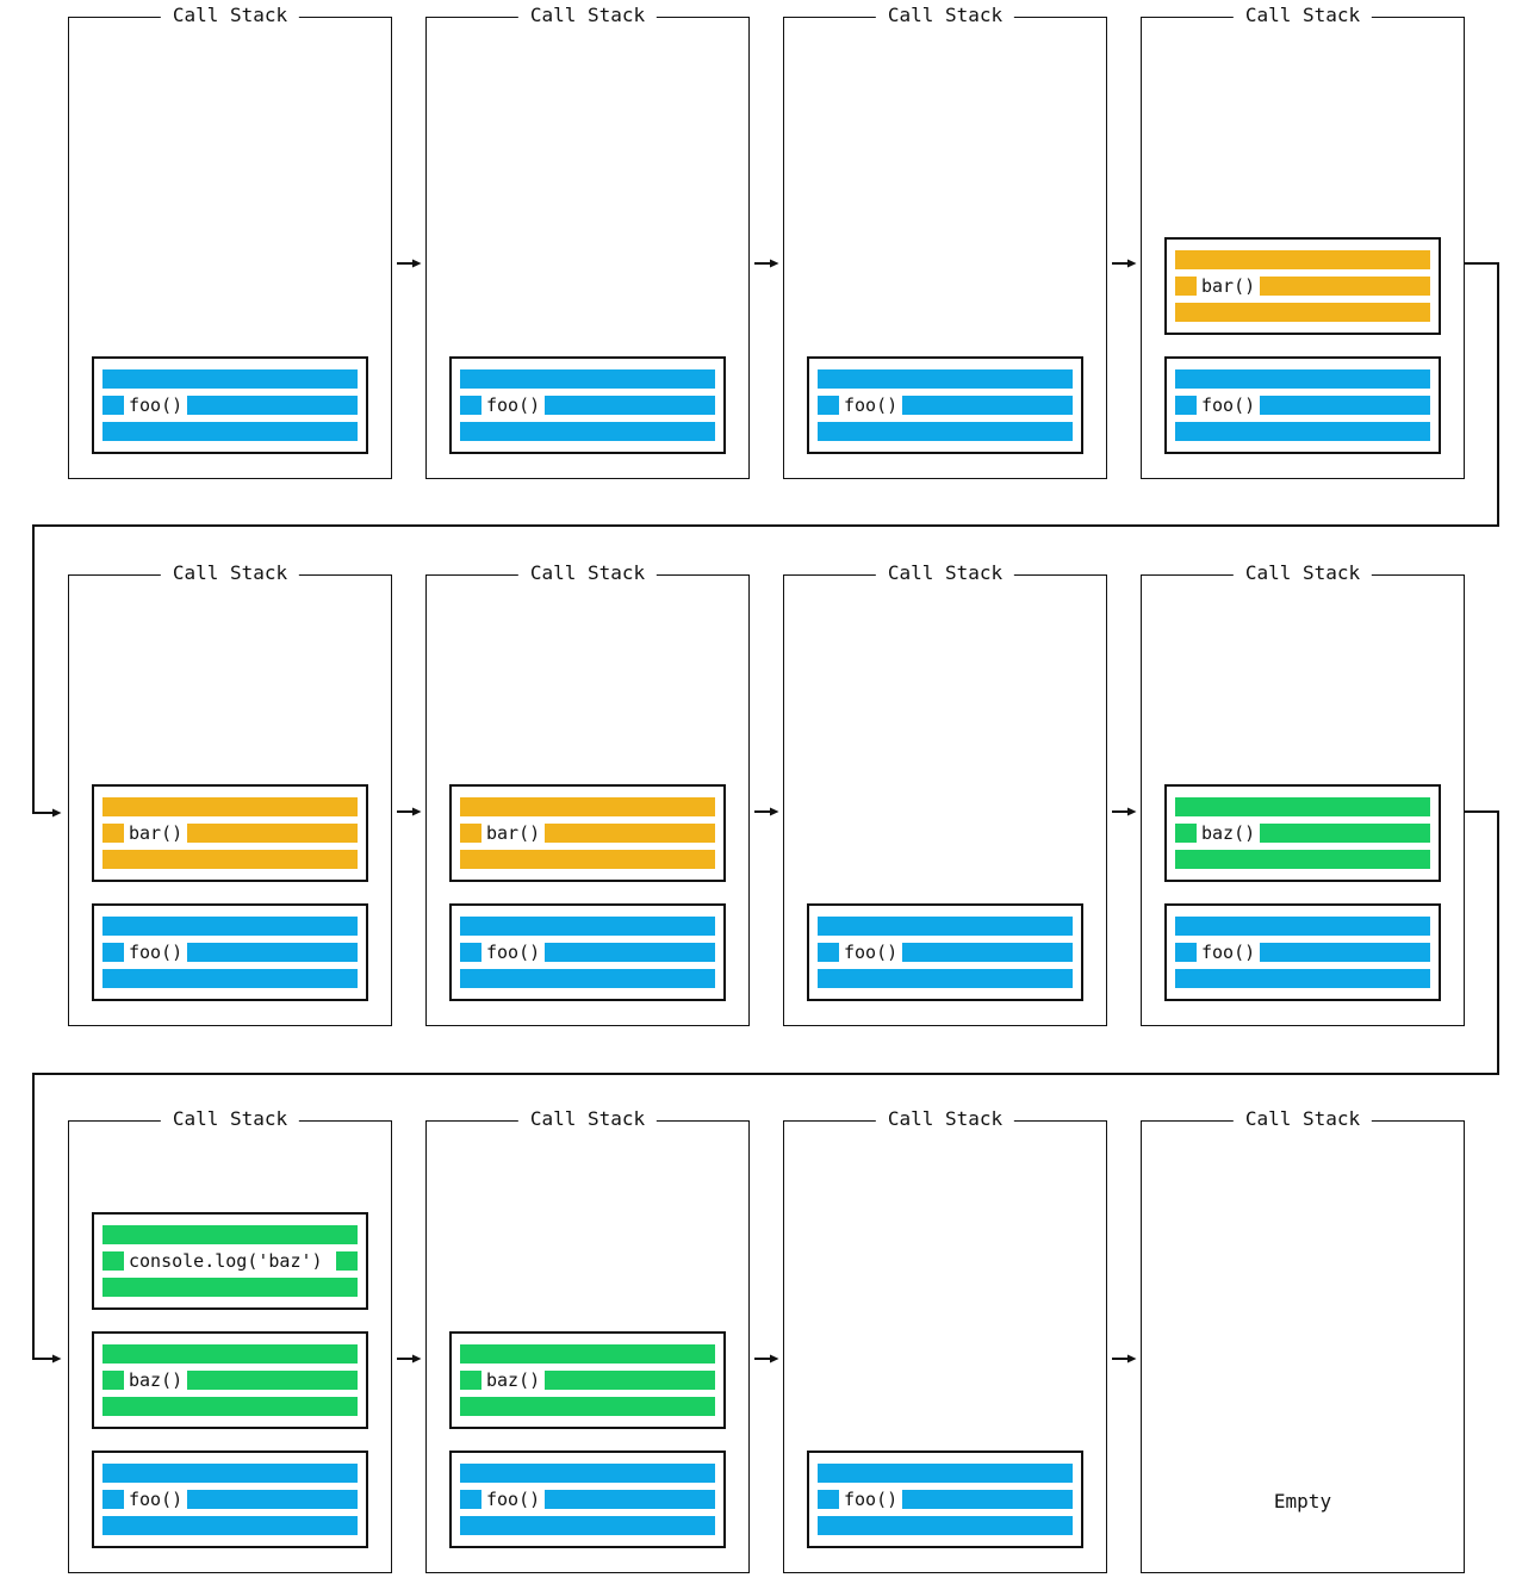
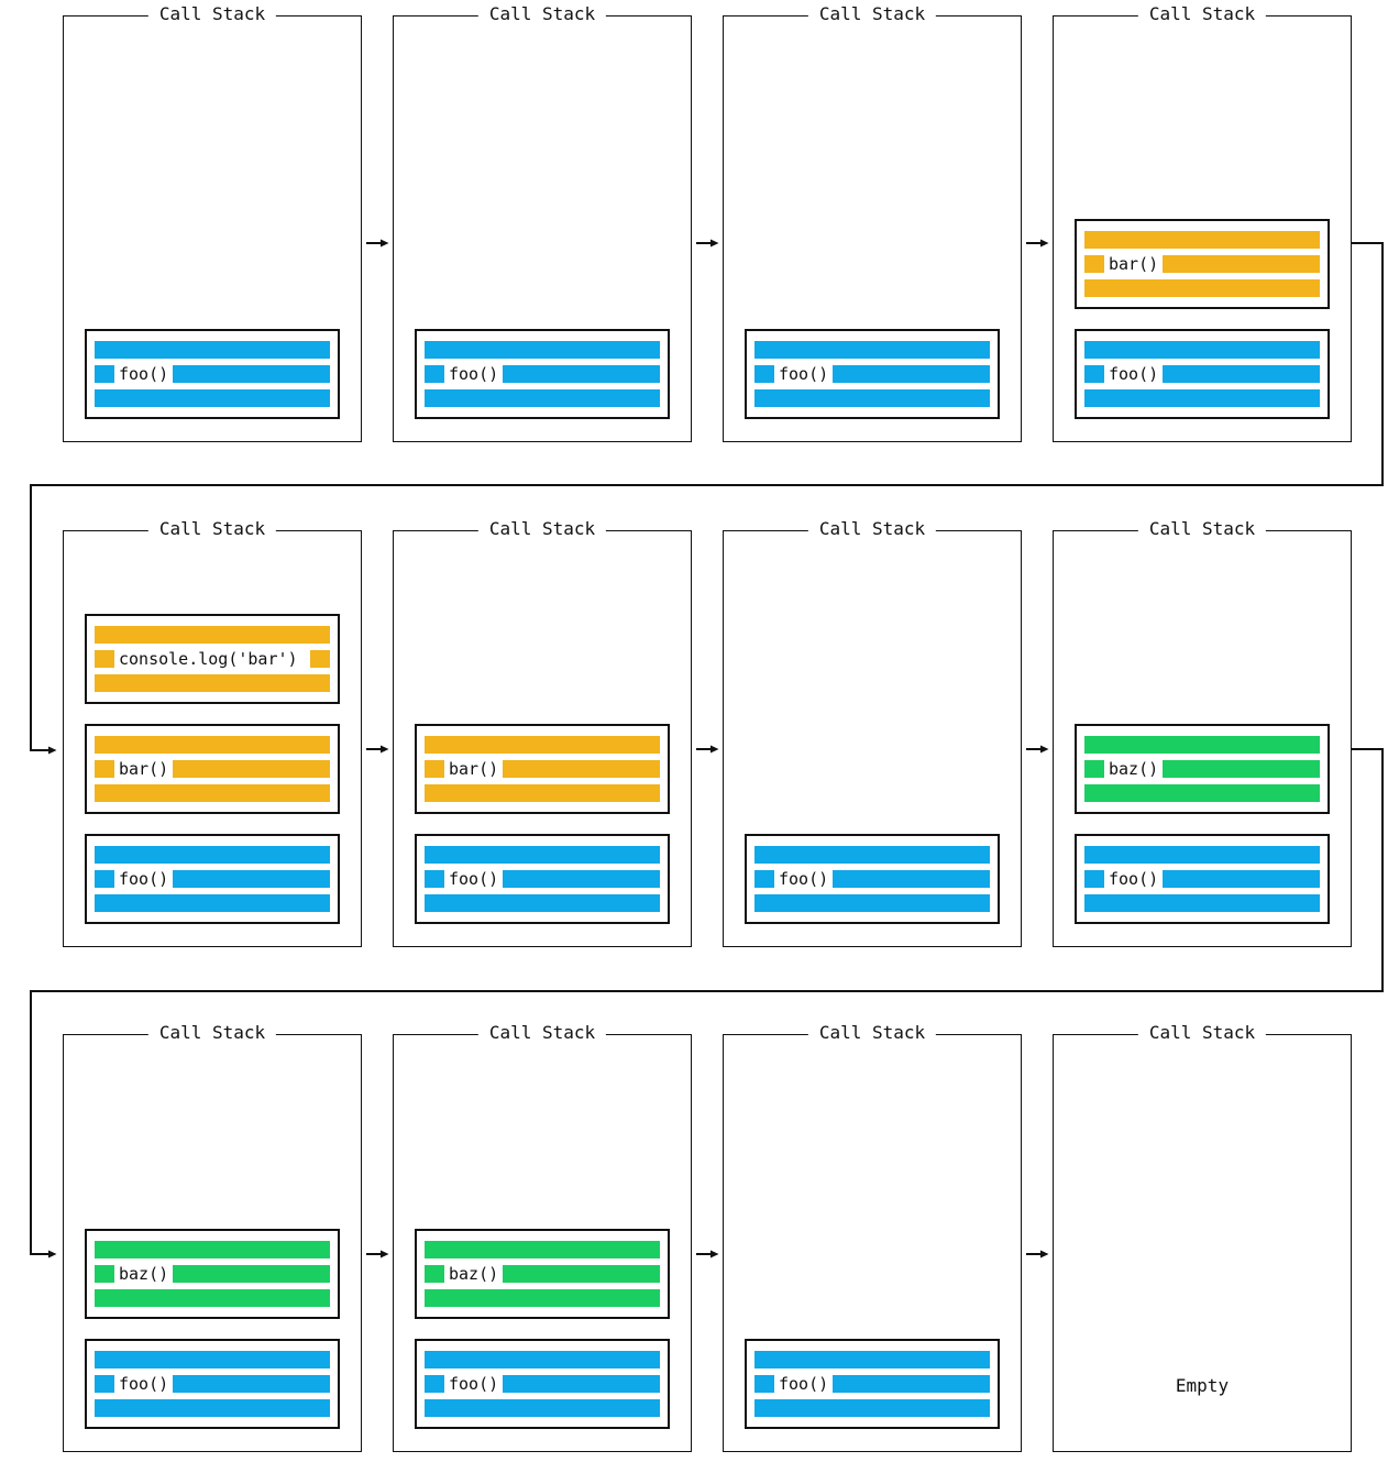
  Call Stack
  foo()
  Call Stack
  foo()
  Call Stack
  foo()
  Call Stack
  bar()
  foo()
  Call Stack
+ console.log('bar')
  bar()
  foo()
  Call Stack
  bar()
  foo()
  Call Stack
  foo()
  Call Stack
  baz()
  foo()
  Call Stack
- console.log('baz')
  baz()
  foo()
  Call Stack
  baz()
  foo()
  Call Stack
  foo()
  Call Stack
  Empty
